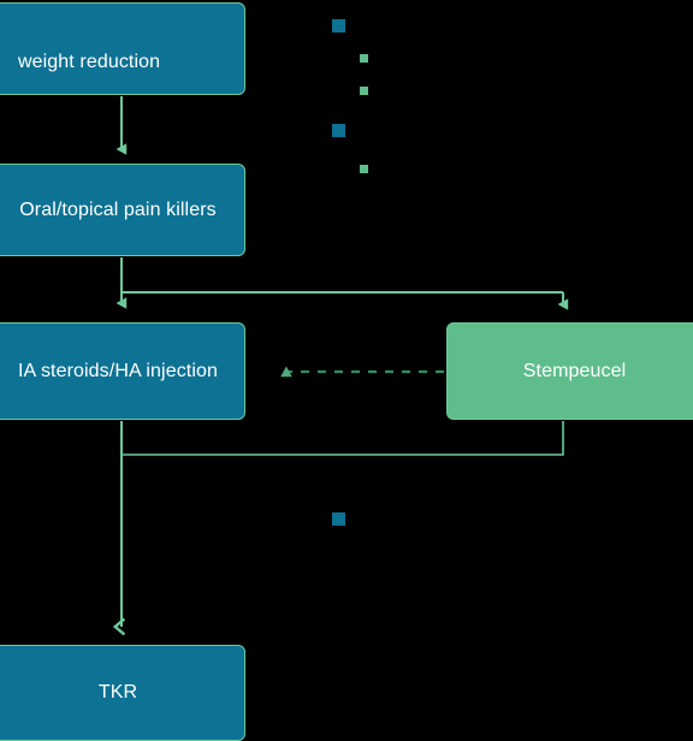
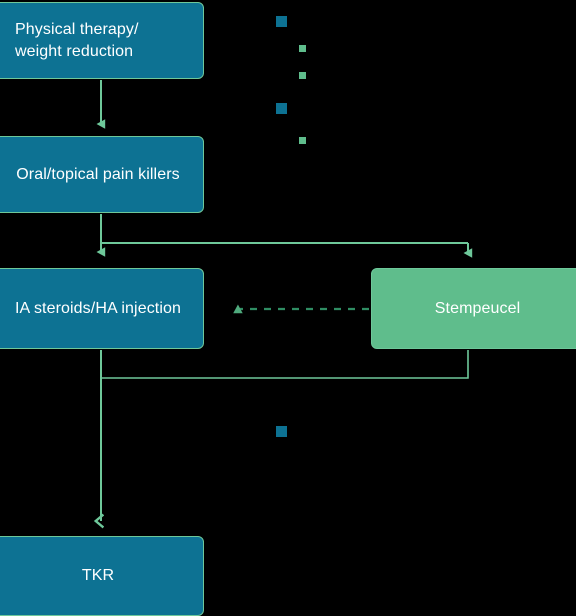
+ Physical therapy/
  weight reduction
  Oral/topical pain killers
  IA steroids/HA injection
  Stempeucel
  TKR
